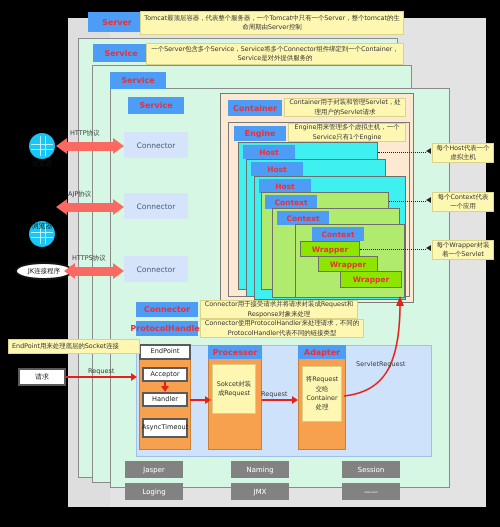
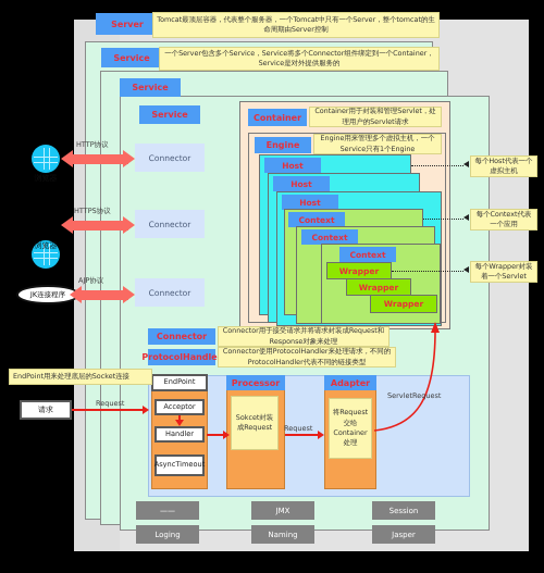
  Server
  Tomcat最顶层容器，代表整个服务器，一个Tomcat中只有一个Server，整个tomcat的生命周期由Server控制
  Service
  一个Server包含多个Service，Service将多个Connector组件绑定到一个Container，Service是对外提供服务的
  Service
  Service
  Container
  Container用于封装和管理Servlet，处理用户的Servlet请求
  Engine
  Host
  Host
  Host
  Context
  Context
  Context
  Wrapper
  Wrapper
  Wrapper
  每个Host代表一个虚拟主机
  每个Context代表一个应用
  每个Wrapper封装着一个Servlet
  HTTP协议
  Connector
  浏览器
- AJP协议
+ HTTPS协议
  Connector
  JK连接程序
- HTTPS协议
+ AJP协议
  Connector
  Connector
  Connector用于接受请求并将请求封装成Request和Response对象来处理
  ProtocolHandle
  Connector使用ProtocolHandler来处理请求，不同的ProtocolHandler代表不同的链接类型
  EndPoint
  Acceptor
  Handler
  AsyncTimeout
  EndPoint用来处理底层的Socket连接
  请求
  Request
  Processor
  Sokcet封装成Request
  Request
  Adapter
  将Request交给Container处理
  ServletRequest
- Jasper
+ ——
- Naming
+ JMX
  Session
  Loging
- JMX
+ Naming
- ——
+ Jasper
